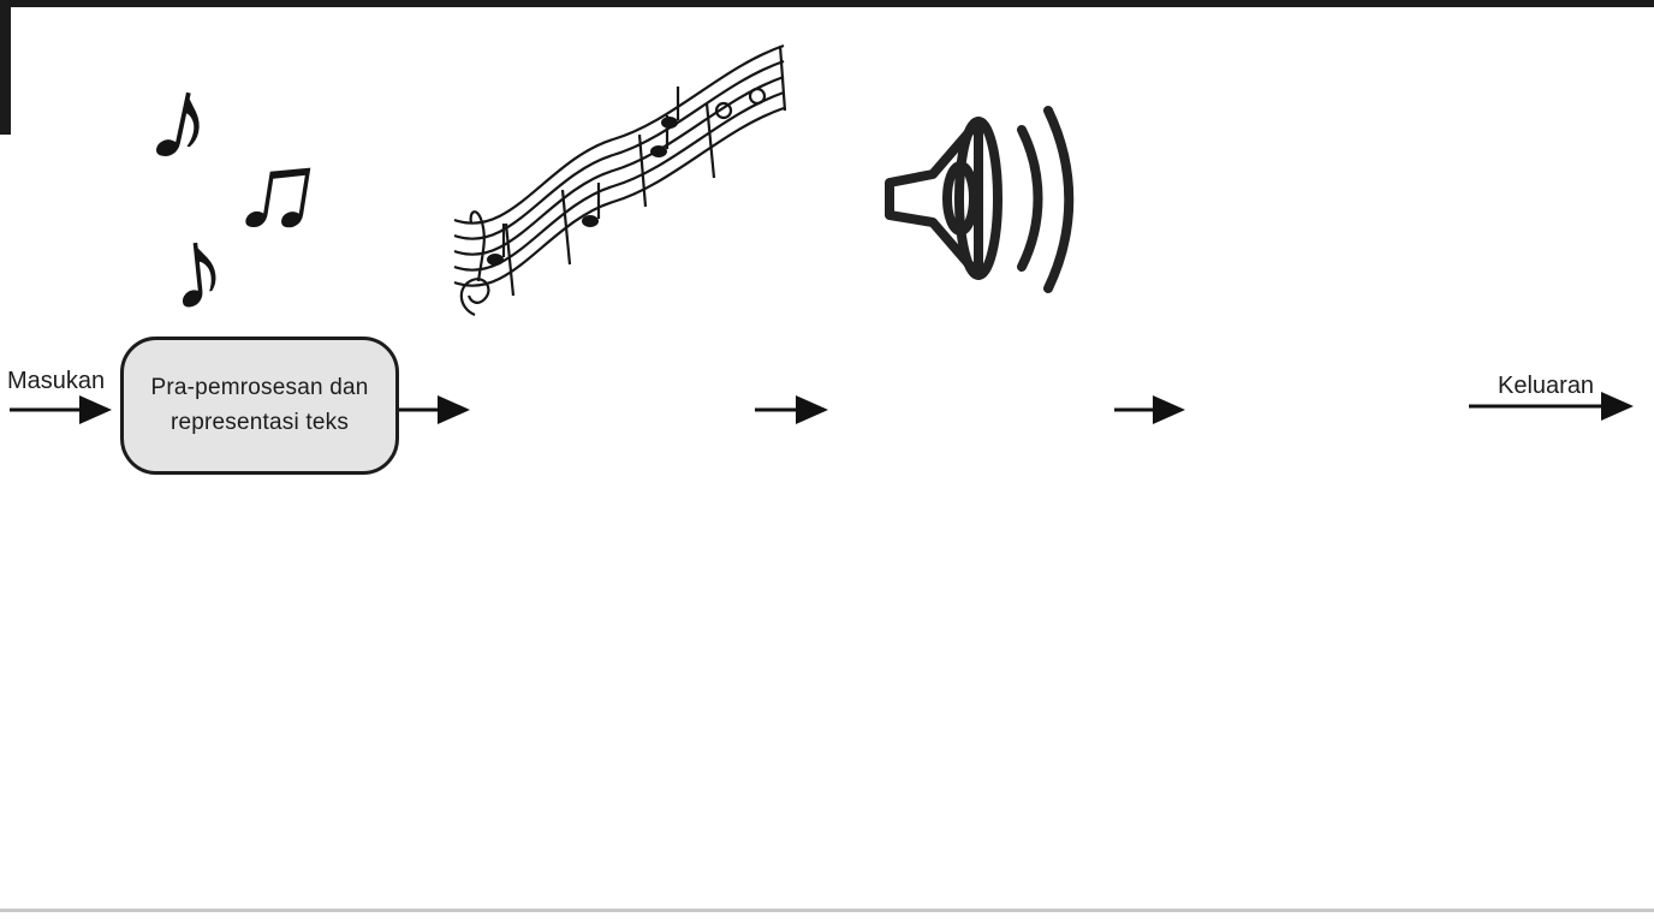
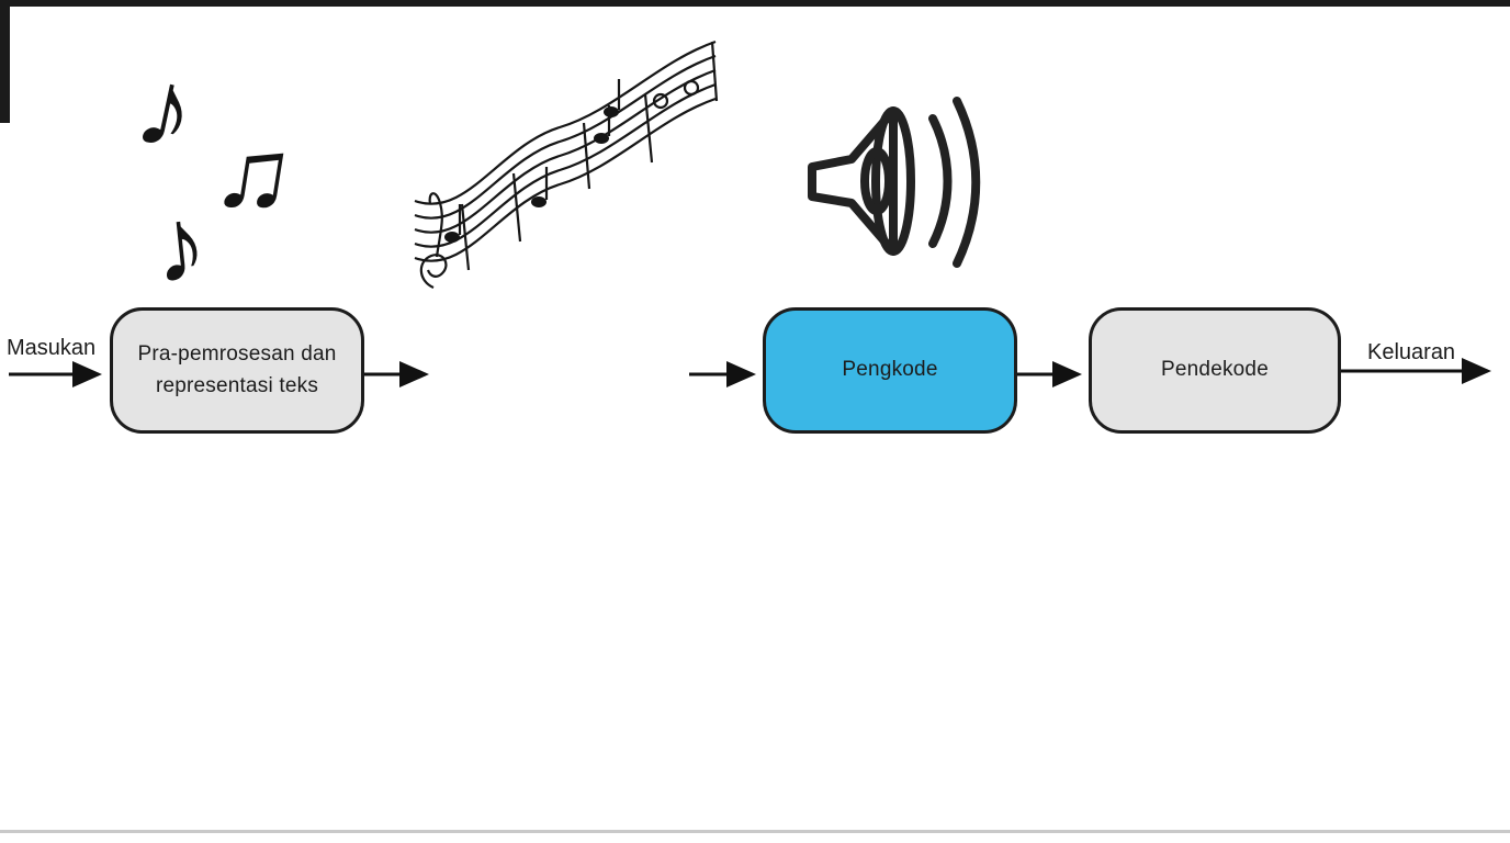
  Masukan
  Keluaran
  Pra-pemrosesan dan representasi teks
+ Pengkode
+ Pendekode
